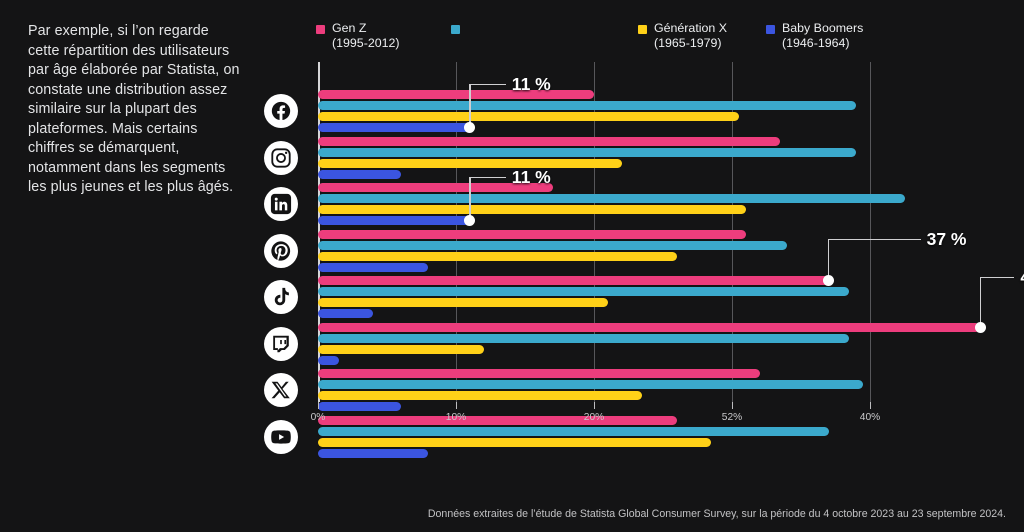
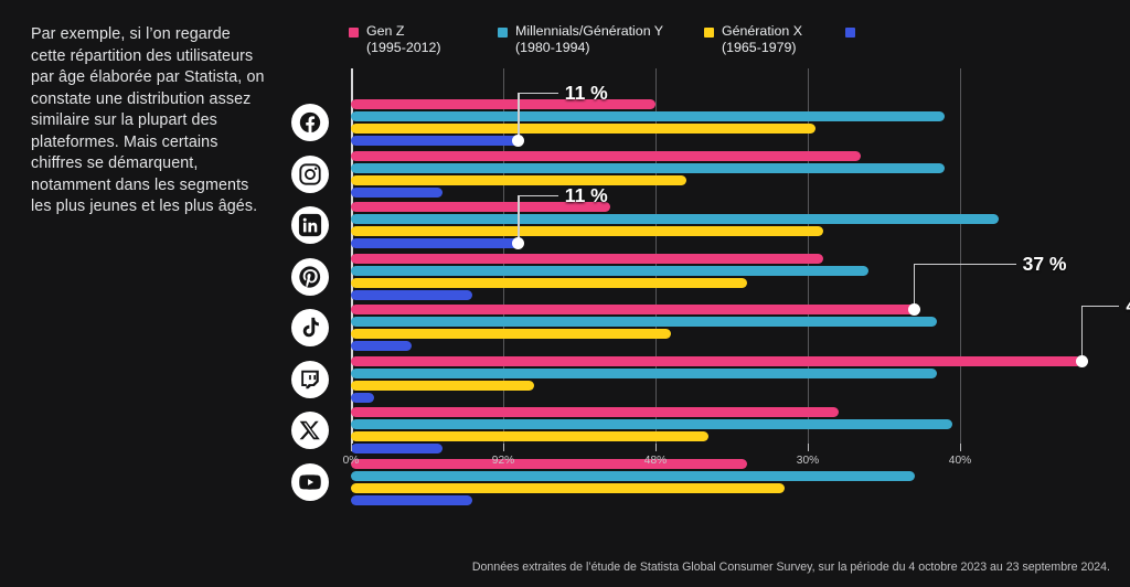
  Par exemple, si l’on regarde cette répartition des utilisateurs par âge élaborée par Statista, on constate une distribution assez similaire sur la plupart des plateformes. Mais certains chiffres se démarquent, notamment dans les segments les plus jeunes et les plus âgés.
  Gen Z
  (1995-2012)
+ Millennials/Génération Y
+ (1980-1994)
  Génération X
  (1965-1979)
- Baby Boomers
- (1946-1964)
  11 %
  11 %
  37 %
  0%
- 10%
+ 92%
- 20%
+ 48%
- 52%
+ 30%
  40%
  Données extraites de l’étude de Statista Global Consumer Survey, sur la période du 4 octobre 2023 au 23 septembre 2024.
